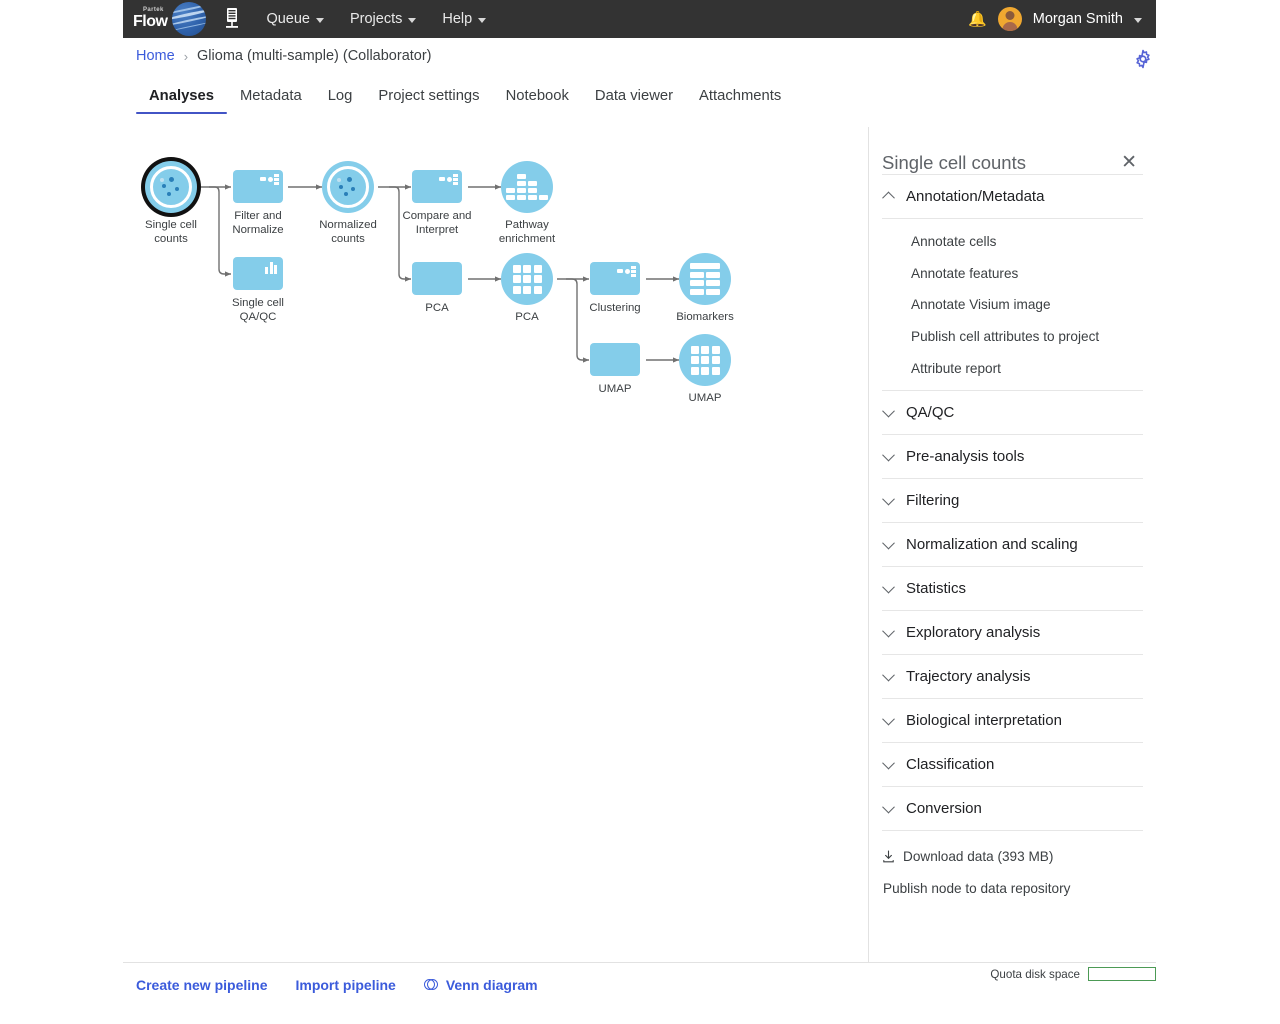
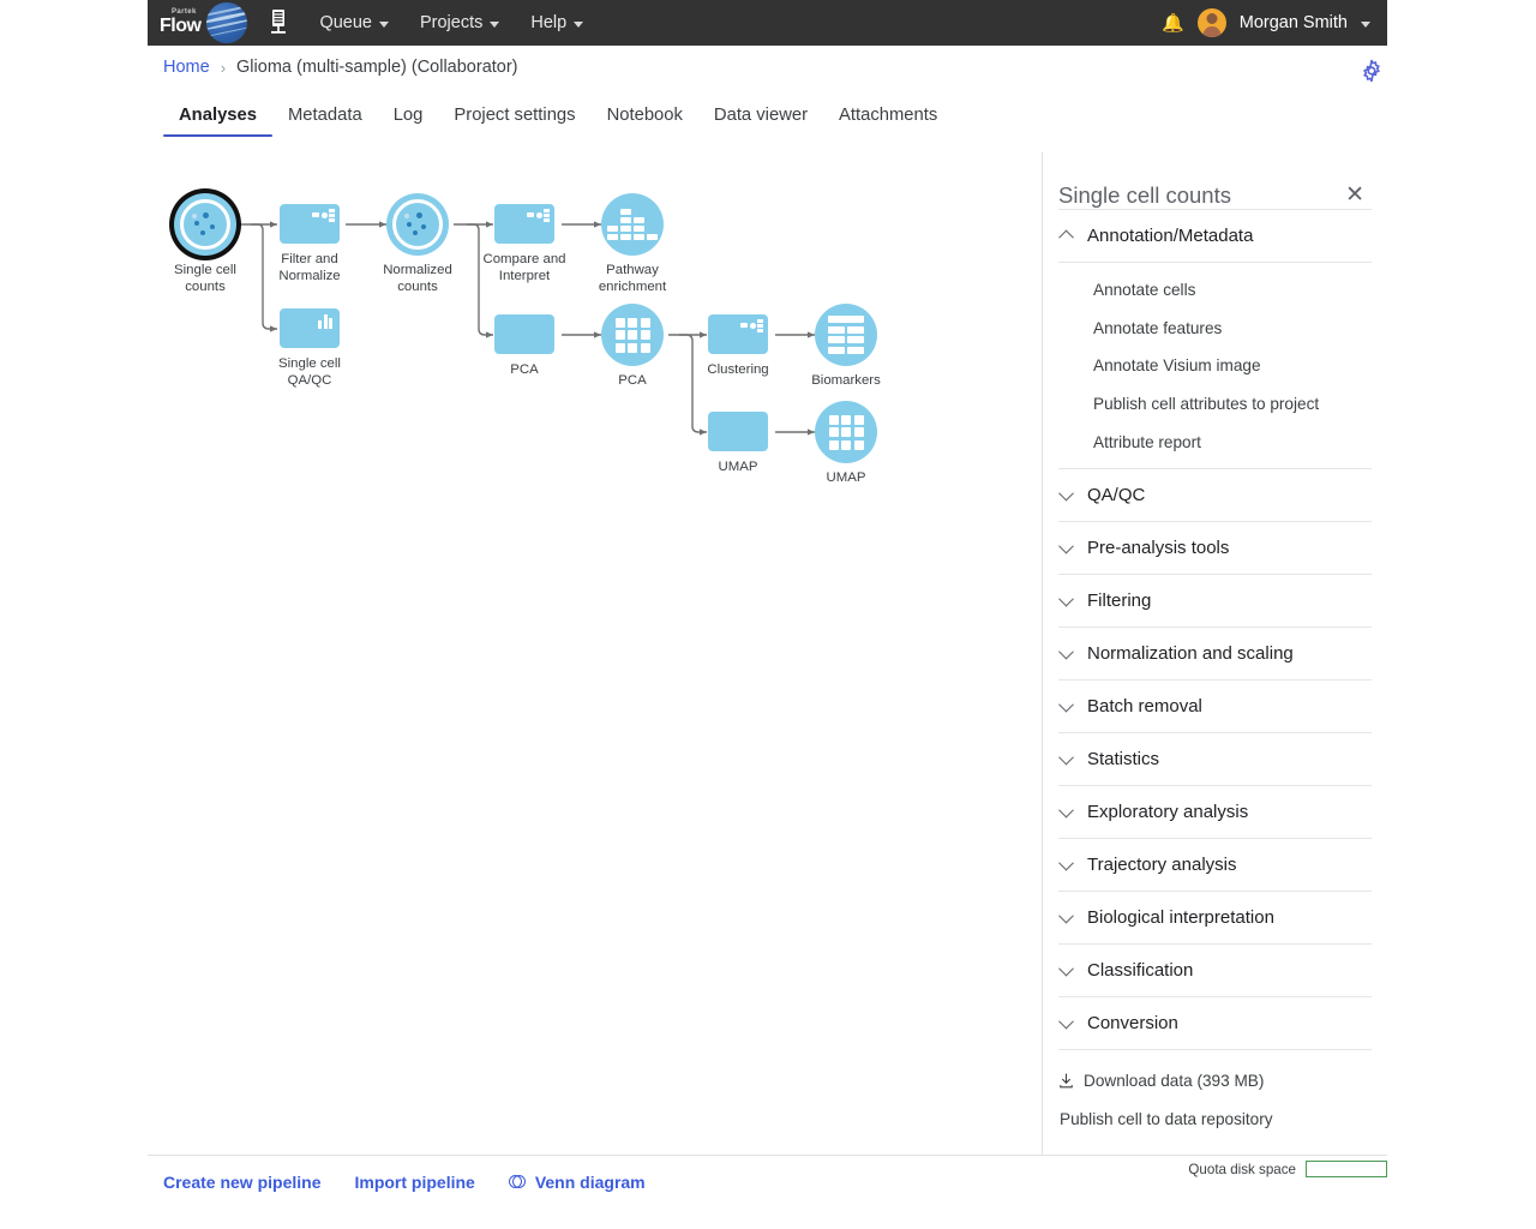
  Flow
  Queue
  Projects
  Help
  🔔
  Morgan Smith
  Home
  ›
  Glioma (multi-sample) (Collaborator)
  Analyses
  Metadata
  Log
  Project settings
  Notebook
  Data viewer
  Attachments
  Single cell
  counts
  Filter and
  Normalize
  Normalized
  counts
  Single cell
  QA/QC
  Compare and
  Interpret
  Pathway
  enrichment
  PCA
  PCA
  Clustering
  Biomarkers
  UMAP
  UMAP
  Single cell counts
  ✕
  Annotation/Metadata
  Annotate cells
  Annotate features
  Annotate Visium image
  Publish cell attributes to project
  Attribute report
  QA/QC
  Pre-analysis tools
  Filtering
  Normalization and scaling
+ Batch removal
  Statistics
  Exploratory analysis
  Trajectory analysis
  Biological interpretation
  Classification
  Conversion
  Download data (393 MB)
- Publish node to data repository
+ Publish cell to data repository
  Create new pipeline
  Import pipeline
  Venn diagram
  Quota disk space
